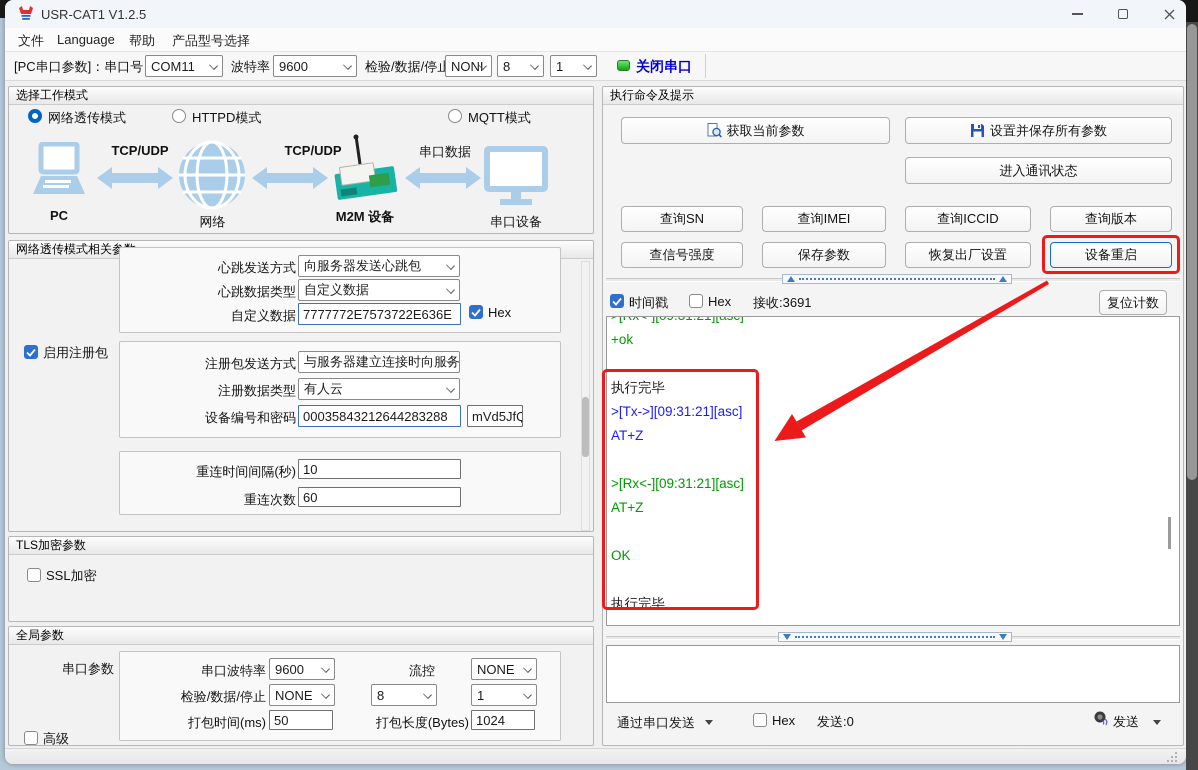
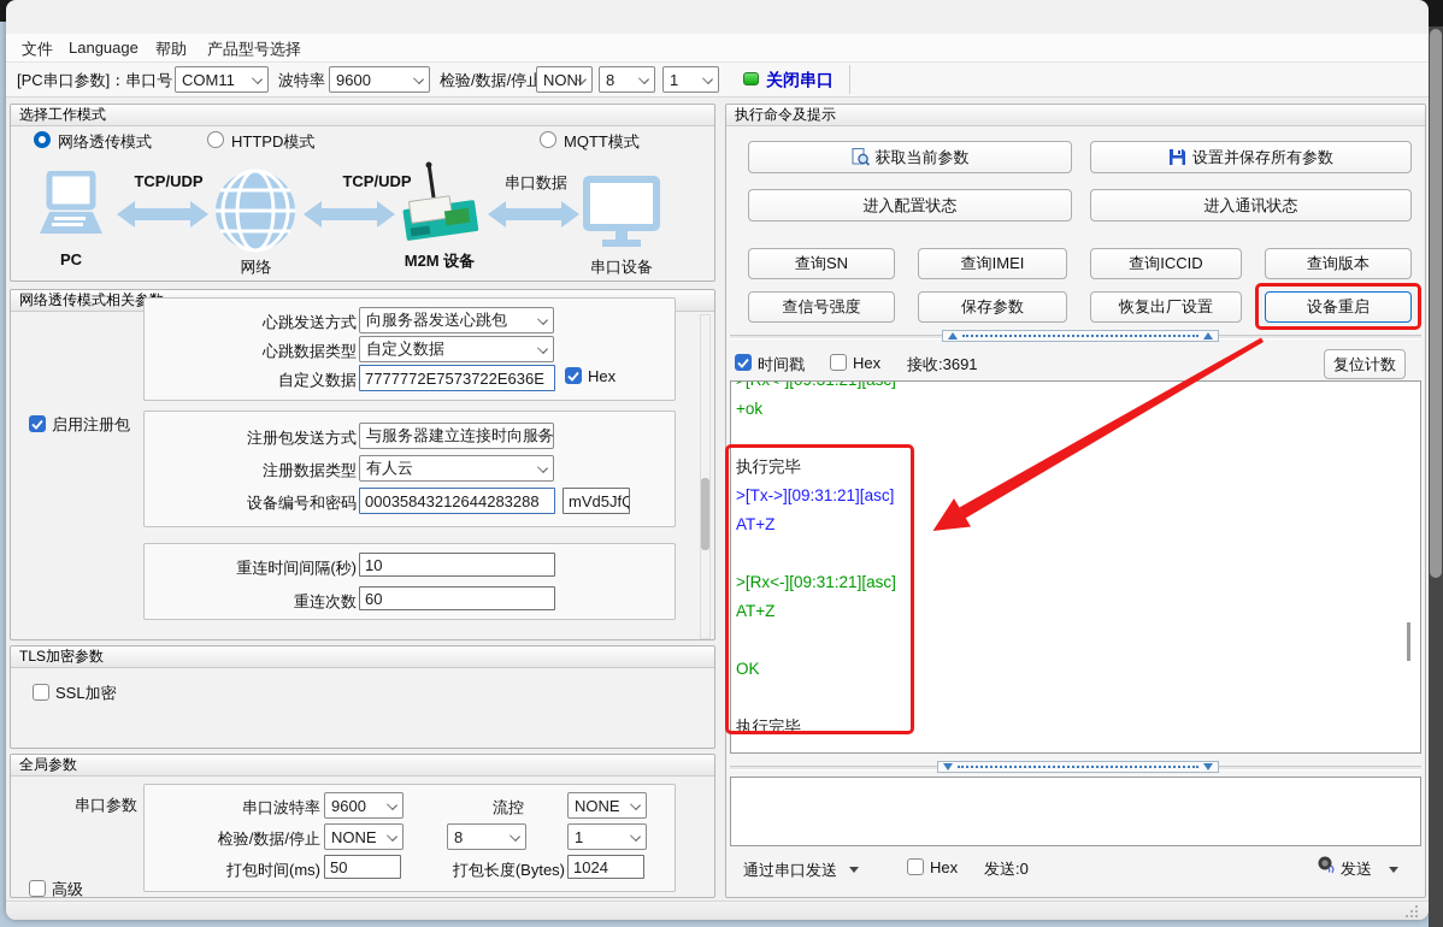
- USR-CAT1 V1.2.5
  文件
  Language
  帮助
  产品型号选择
  [PC串口参数]：串口号
  COM11
  波特率
  9600
  检验/数据/停止
  NONI
  8
  1
  关闭串口
  选择工作模式
  网络透传模式
  HTTPD模式
  MQTT模式
  PC
  TCP/UDP
  网络
  TCP/UDP
  M2M 设备
  串口数据
  串口设备
  网络透传模式相关参
  心跳发送方式
  向服务器发送心跳包
  心跳数据类型
  自定义数据
  自定义数据
  7777772E7573722E636E
  Hex
  启用注册包
  注册包发送方式
  与服务器建立连接时向服务
  注册数据类型
  有人云
  设备编号和密码
  00035843212644283288
  mVd5JfQ
  重连时间间隔(秒)
  10
  重连次数
  60
  TLS加密参数
  SSL加密
  全局参数
  串口参数
  串口波特率
  9600
  流控
  NONE
  检验/数据/停止
  NONE
  8
  1
  打包时间(ms)
  50
  打包长度(Bytes)
  1024
  高级
  执行命令及提示
  获取当前参数
  设置并保存所有参数
+ 进入配置状态
  进入通讯状态
  查询SN
  查询IMEI
  查询ICCID
  查询版本
  查信号强度
  保存参数
  恢复出厂设置
  设备重启
  时间戳
  Hex
  接收:3691
  复位计数
  >[Rx<-][09:31:21][asc]
  +ok
  执行完毕
  >[Tx->][09:31:21][asc]
  AT+Z
  >[Rx<-][09:31:21][asc]
  AT+Z
  OK
  执行完毕
  通过串口发送
  Hex
  发送:0
  发送
